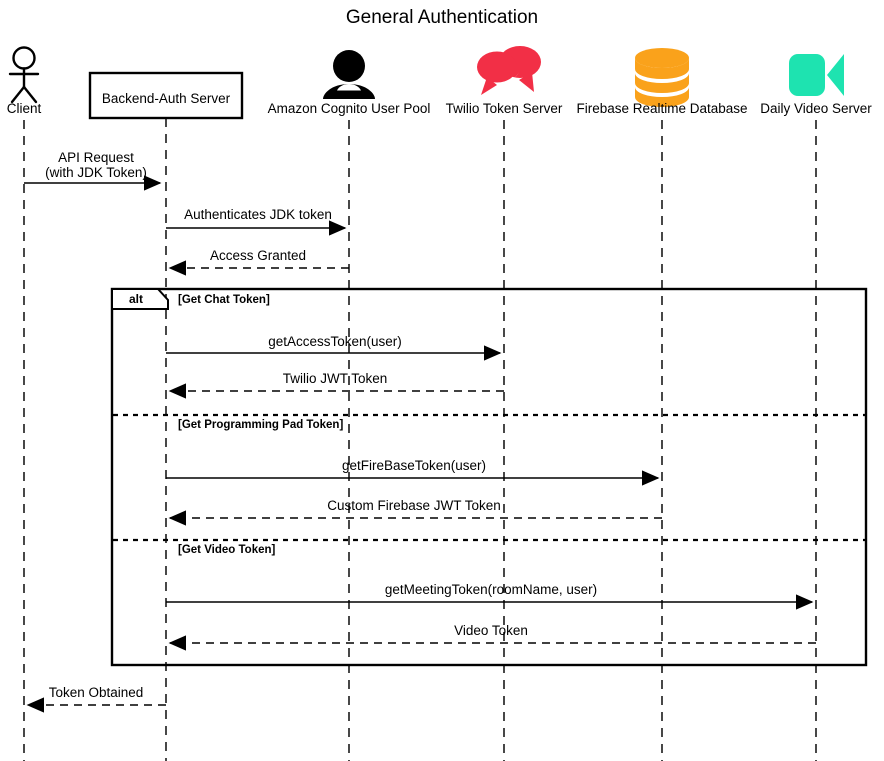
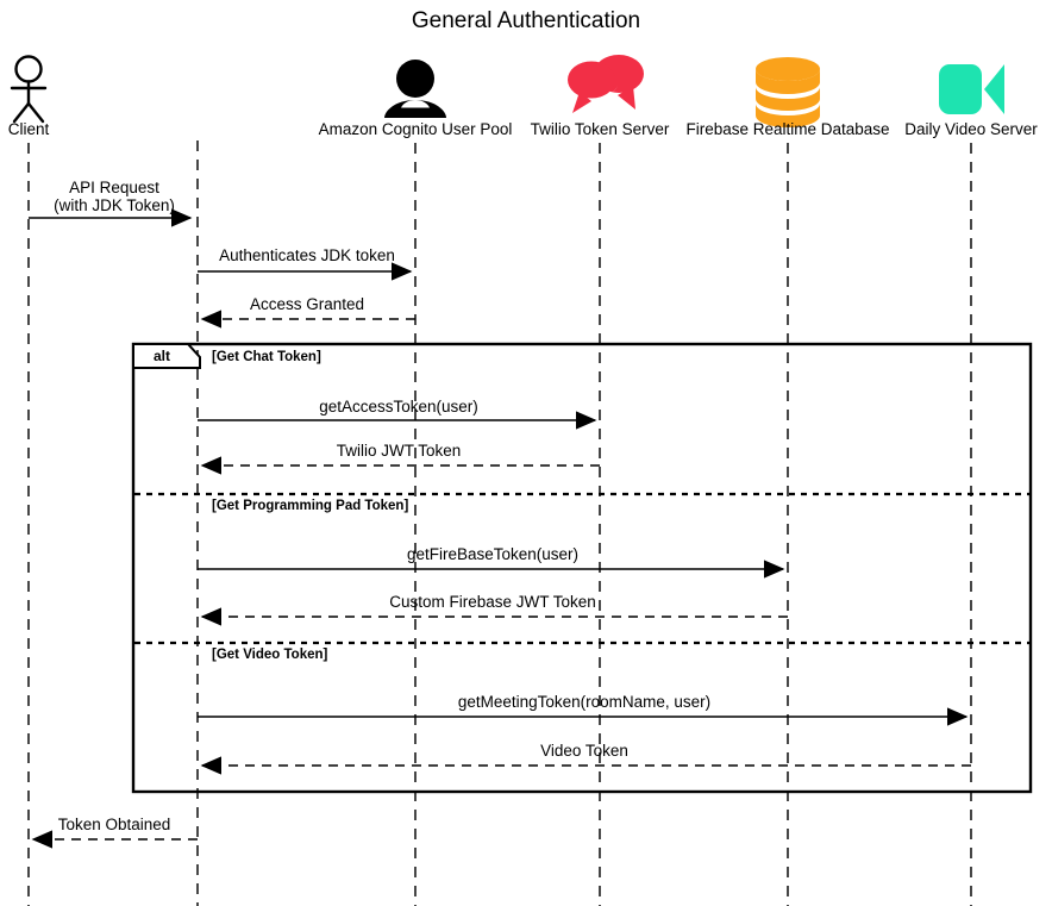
  General Authentication
  Client
- Backend-Auth Server
  Amazon Cognito User Pool
  Twilio Token Server
  Firebase Realtime Database
  Daily Video Server
  alt
  [Get Chat Token]
  [Get Programming Pad Token]
  [Get Video Token]
  API Request
  (with JDK Token)
  Authenticates JDK token
  Access Granted
  getAccessToken(user)
  Twilio JWT Token
  getFireBaseToken(user)
  Custom Firebase JWT Token
  getMeetingToken(roomName, user)
  Video Token
  Token Obtained
